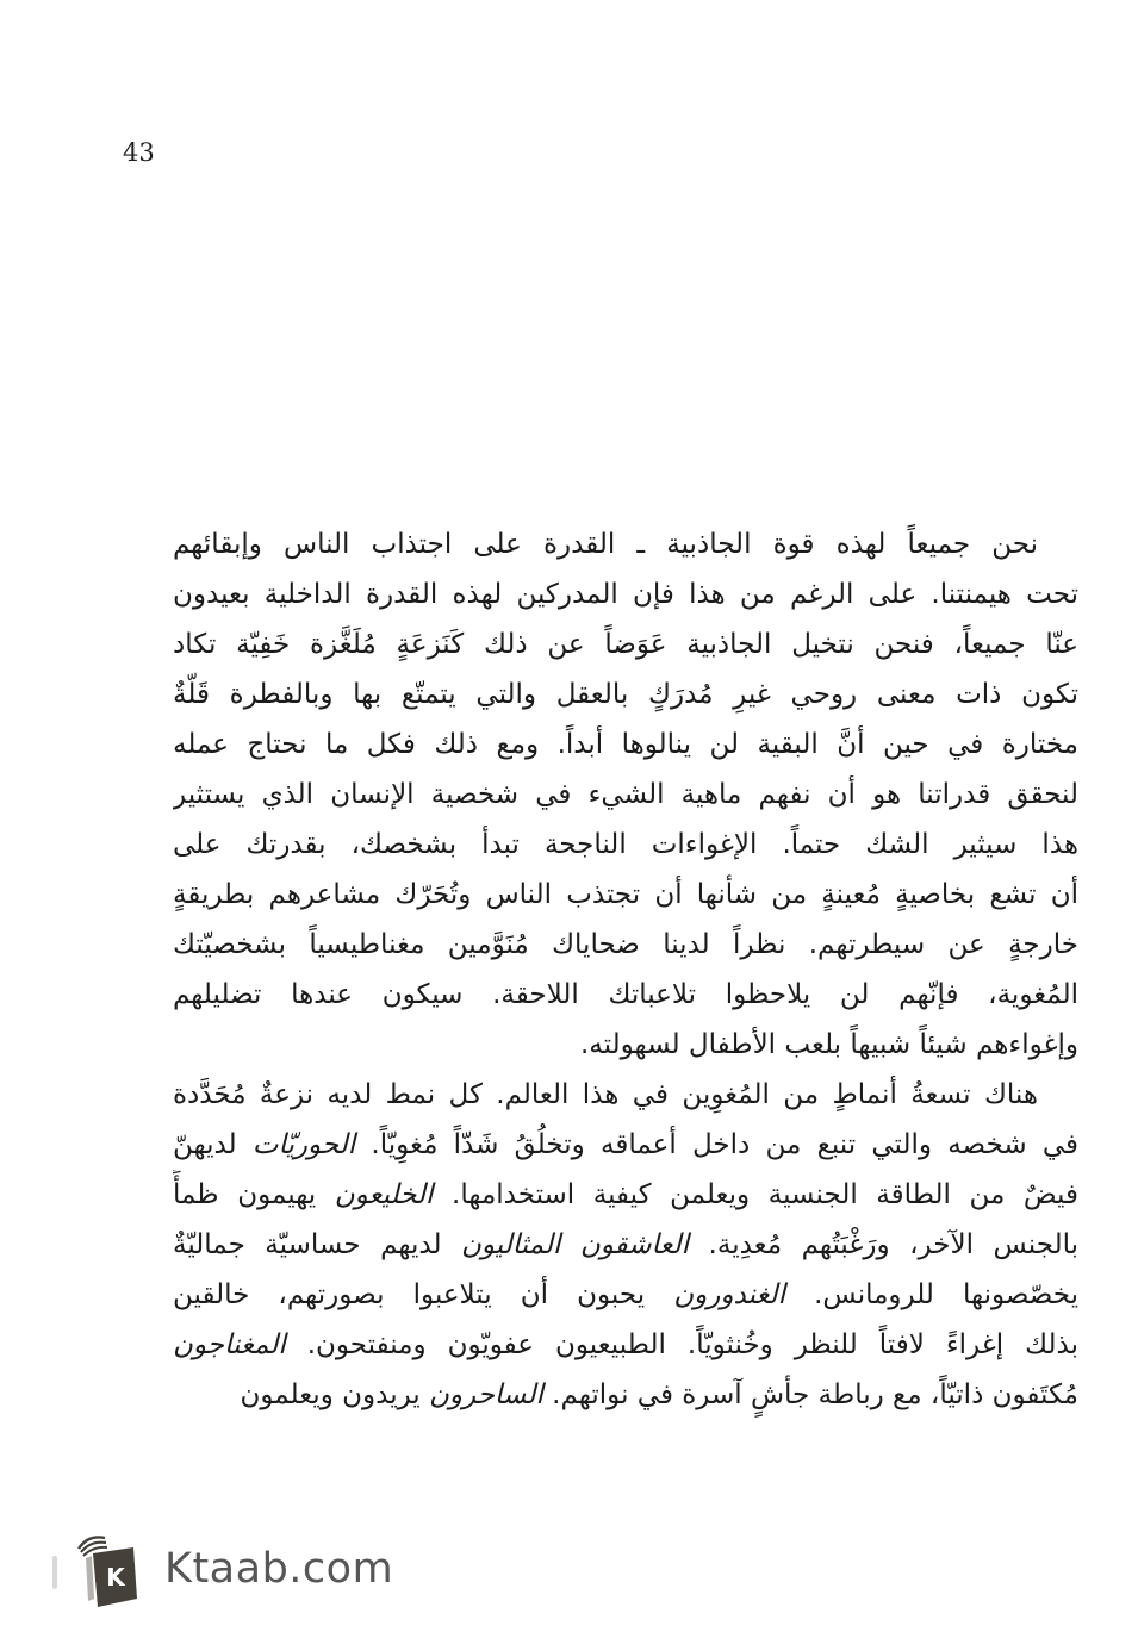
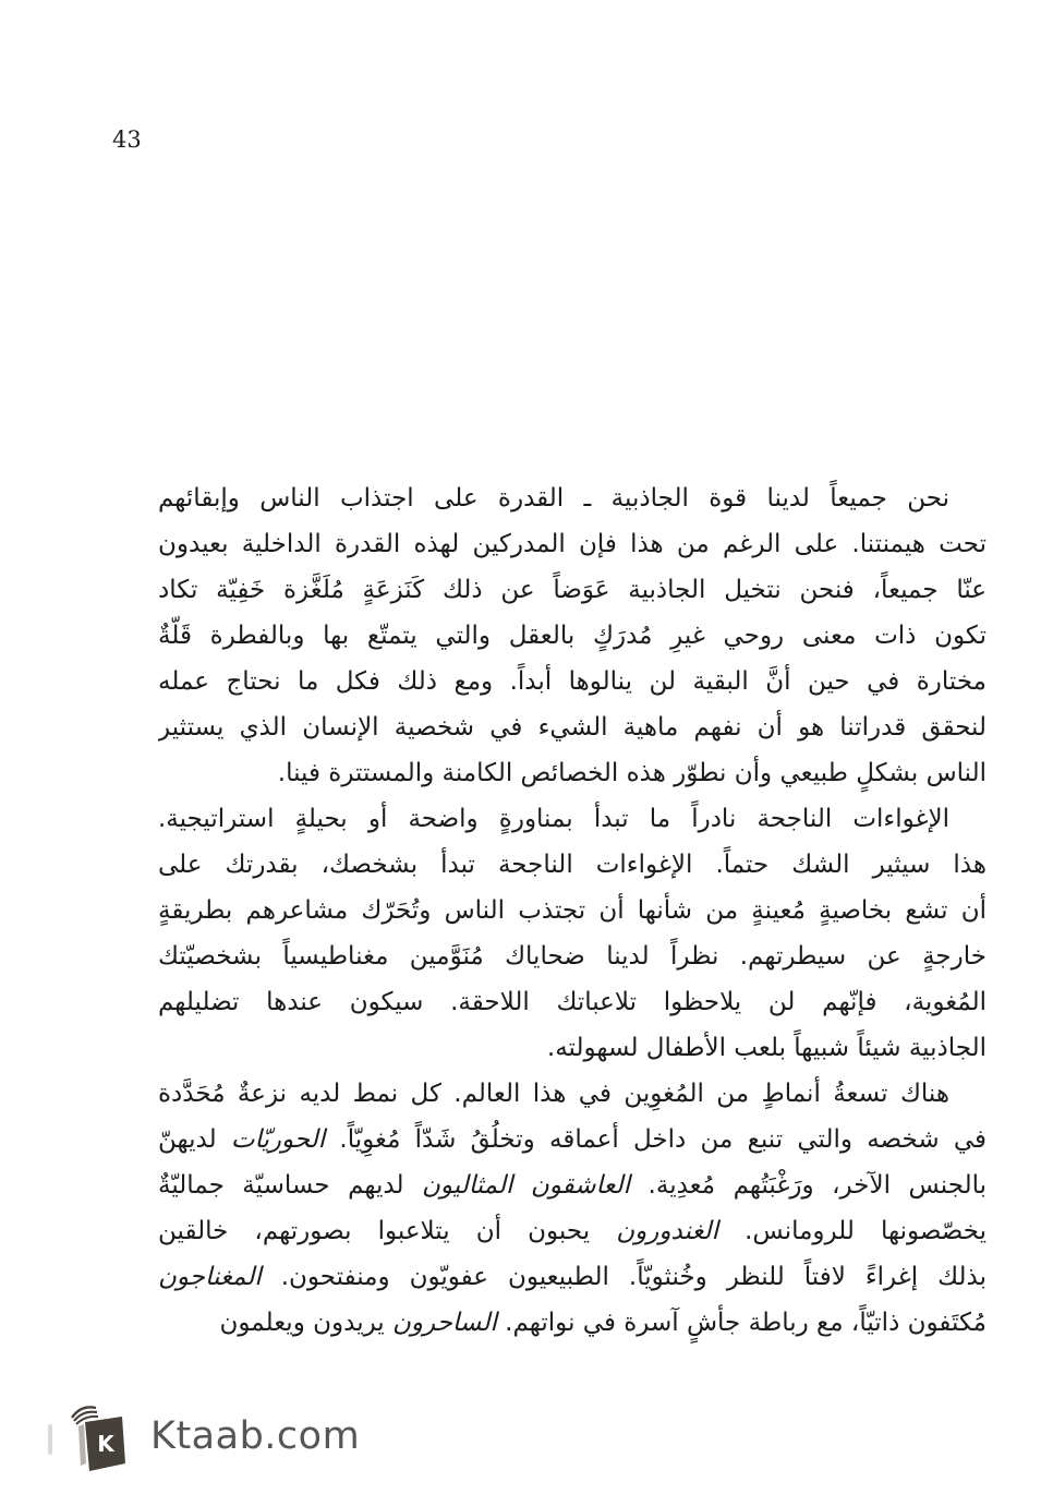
  43
- نحن جميعاً لهذه قوة الجاذبية ـ القدرة على اجتذاب الناس وإبقائهم
+ نحن جميعاً لدينا قوة الجاذبية ـ القدرة على اجتذاب الناس وإبقائهم
  تحت هيمنتنا. على الرغم من هذا فإن المدركين لهذه القدرة الداخلية بعيدون
  عنّا جميعاً، فنحن نتخيل الجاذبية عَوَضاً عن ذلك كَنَزعَةٍ مُلَغَّزة خَفِيّة تكاد
  تكون ذات معنى روحي غيرِ مُدرَكٍ بالعقل والتي يتمتّع بها وبالفطرة قَلّةٌ
  مختارة في حين أنَّ البقية لن ينالوها أبداً. ومع ذلك فكل ما نحتاج عمله
  لنحقق قدراتنا هو أن نفهم ماهية الشيء في شخصية الإنسان الذي يستثير
+ الناس بشكلٍ طبيعي وأن نطوّر هذه الخصائص الكامنة والمستترة فينا.
+ الإغواءات الناجحة نادراً ما تبدأ بمناورةٍ واضحة أو بحيلةٍ استراتيجية.
  هذا سيثير الشك حتماً. الإغواءات الناجحة تبدأ بشخصك، بقدرتك على
  أن تشع بخاصيةٍ مُعينةٍ من شأنها أن تجتذب الناس وتُحَرّك مشاعرهم بطريقةٍ
  خارجةٍ عن سيطرتهم. نظراً لدينا ضحاياك مُنَوَّمين مغناطيسياً بشخصيّتك
  المُغوية، فإنّهم لن يلاحظوا تلاعباتك اللاحقة. سيكون عندها تضليلهم
- وإغواءهم شيئاً شبيهاً بلعب الأطفال لسهولته.
+ الجاذبية شيئاً شبيهاً بلعب الأطفال لسهولته.
  هناك تسعةُ أنماطٍ من المُغوِين في هذا العالم. كل نمط لديه نزعةٌ مُحَدَّدة
  في شخصه والتي تنبع من داخل أعماقه وتخلُقُ شَدّاً مُغوِيّاً. الحوريّات لديهنّ
- فيضٌ من الطاقة الجنسية ويعلمن كيفية استخدامها. الخليعون يهيمون ظمأً
  بالجنس الآخر، ورَغْبَتُهم مُعدِية. العاشقون المثاليون لديهم حساسيّة جماليّةٌ
  يخصّصونها للرومانس. الغندورون يحبون أن يتلاعبوا بصورتهم، خالقين
  بذلك إغراءً لافتاً للنظر وخُنثويّاً. الطبيعيون عفويّون ومنفتحون. المغناجون
  مُكتَفون ذاتيّاً، مع رباطة جأشٍ آسرة في نواتهم. الساحرون يريدون ويعلمون
  K
  Ktaab.com
